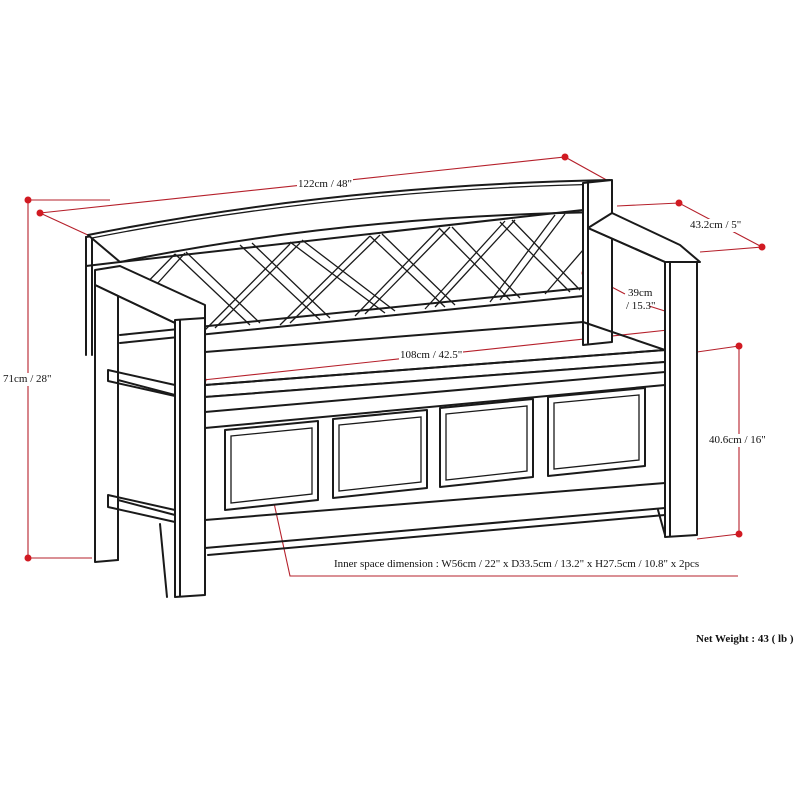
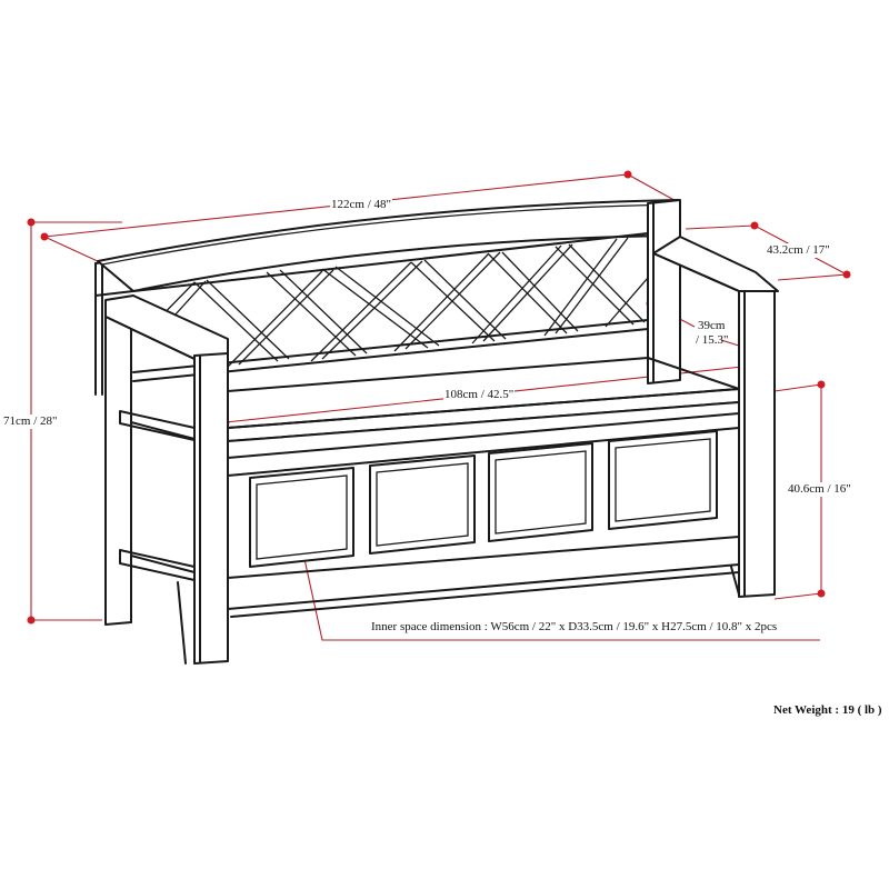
  122cm / 48"
- 43.2cm / 5"
+ 43.2cm / 17"
  71cm / 28"
  39cm
  / 15.3"
  108cm / 42.5"
  40.6cm / 16"
- Inner space dimension : W56cm / 22" x D33.5cm / 13.2" x H27.5cm / 10.8" x 2pcs
+ Inner space dimension : W56cm / 22" x D33.5cm / 19.6" x H27.5cm / 10.8" x 2pcs
- Net Weight : 43 ( lb )
+ Net Weight : 19 ( lb )
